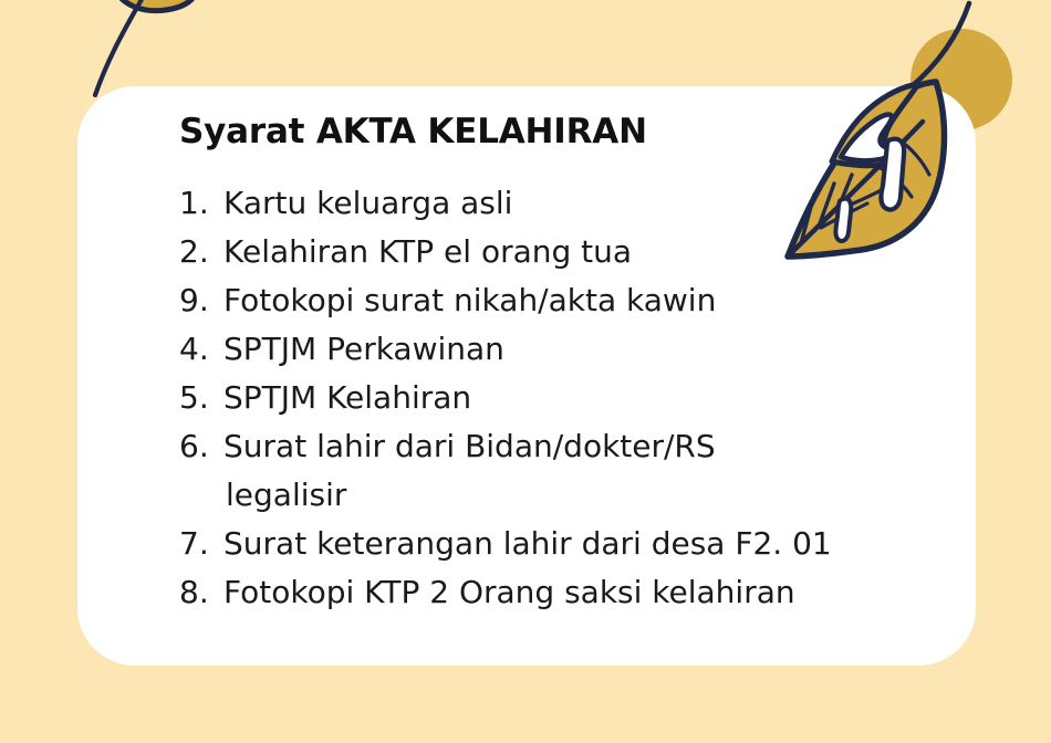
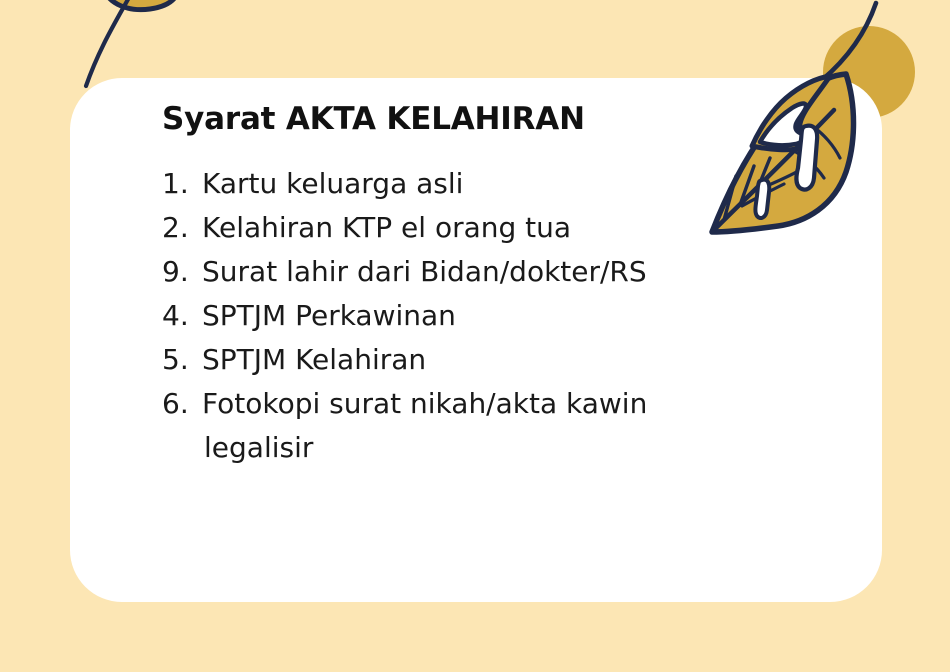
  Syarat AKTA KELAHIRAN
  1.
  Kartu keluarga asli
  2.
  Kelahiran KTP el orang tua
  9.
- Fotokopi surat nikah/akta kawin
+ Surat lahir dari Bidan/dokter/RS
  4.
  SPTJM Perkawinan
  5.
  SPTJM Kelahiran
  6.
- Surat lahir dari Bidan/dokter/RS
+ Fotokopi surat nikah/akta kawin
  legalisir
- 7.
- Surat keterangan lahir dari desa F2. 01
- 8.
- Fotokopi KTP 2 Orang saksi kelahiran
